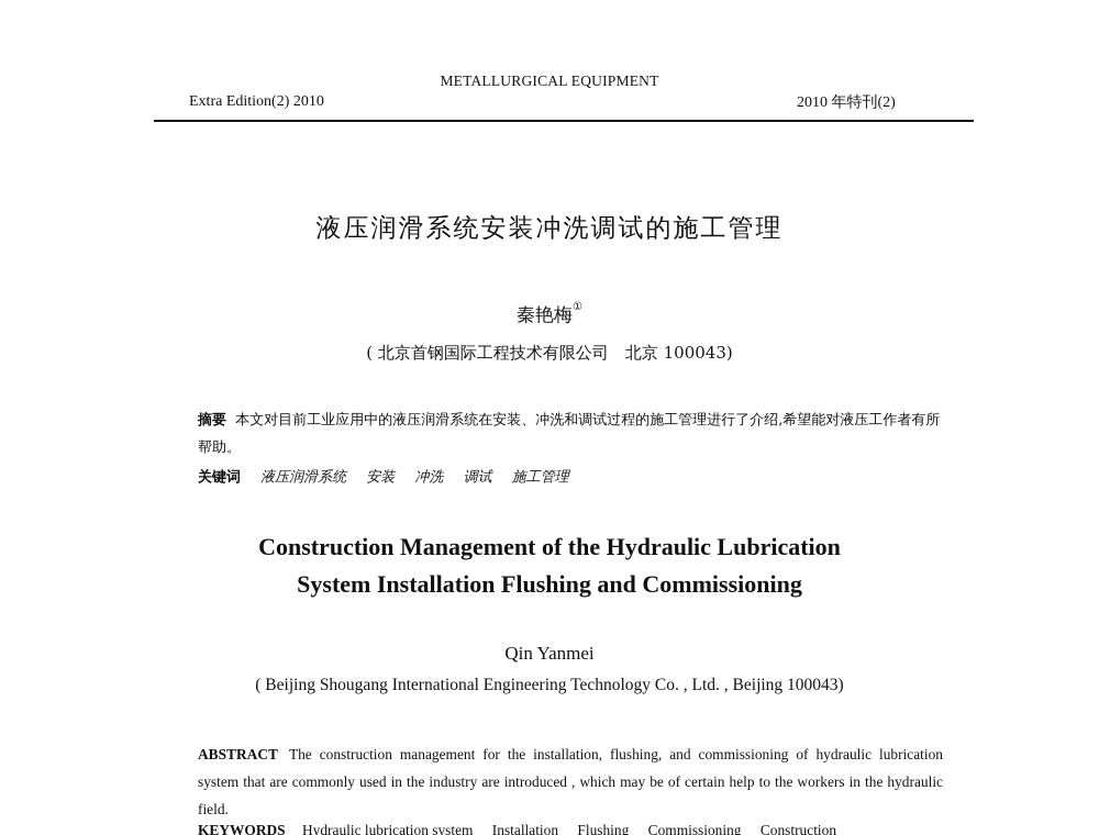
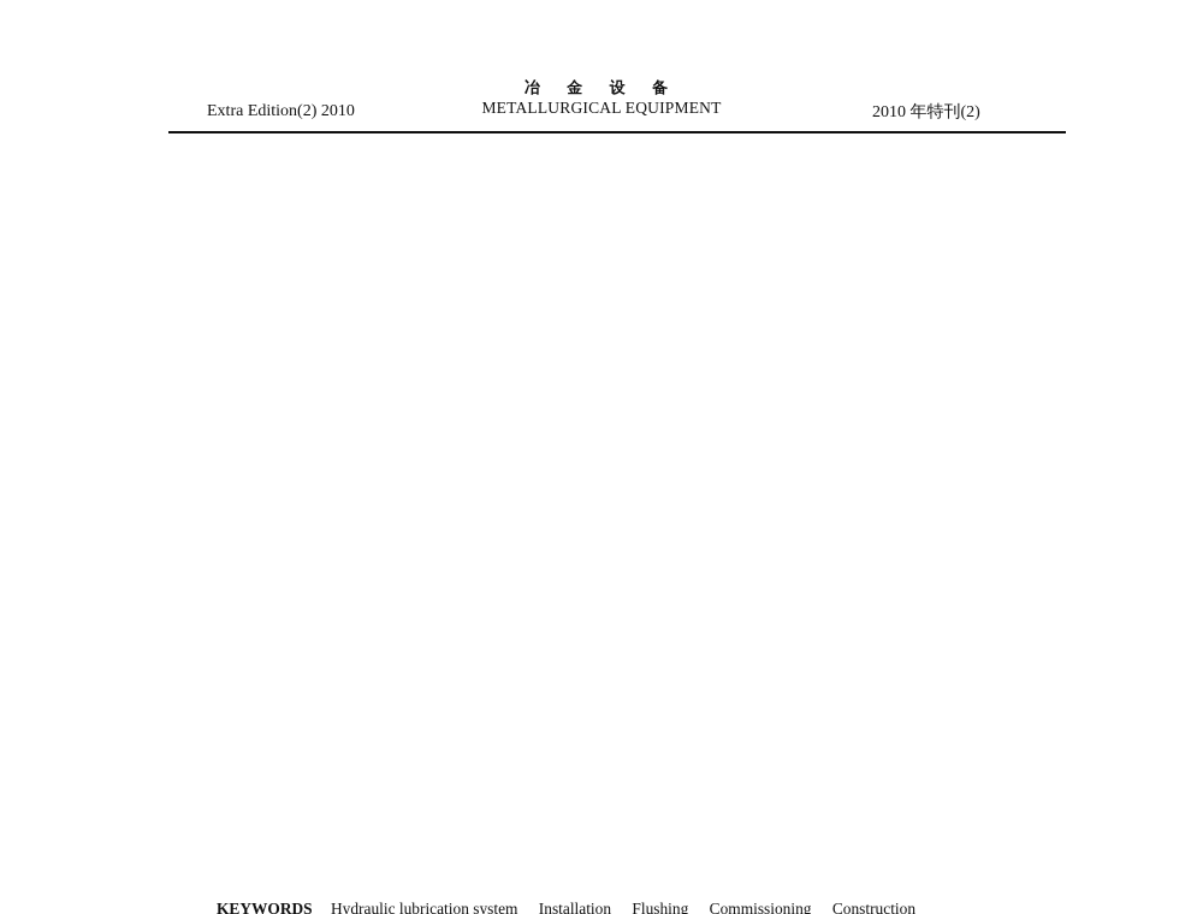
  Extra Edition(2) 2010
+ 冶 金 设 备
  METALLURGICAL EQUIPMENT
  2010 年特刊(2)
- 液压润滑系统安装冲洗调试的施工管理
- 秦艳梅①
- ( 北京首钢国际工程技术有限公司 北京 100043)
- 摘要 本文对目前工业应用中的液压润滑系统在安装、冲洗和调试过程的施工管理进行了介绍,希望能对液压工作者有所帮助。
- 关键词 液压润滑系统 安装 冲洗 调试 施工管理
- Construction Management of the Hydraulic Lubrication
- System Installation Flushing and Commissioning
- Qin Yanmei
- ( Beijing Shougang International Engineering Technology Co. , Ltd. , Beijing 100043)
- ABSTRACT The construction management for the installation, flushing, and commissioning of hydraulic lubrication system that are commonly used in the industry are introduced , which may be of certain help to the workers in the hydraulic field.
  KEYWORDS Hydraulic lubrication system Installation Flushing Commissioning Construction
